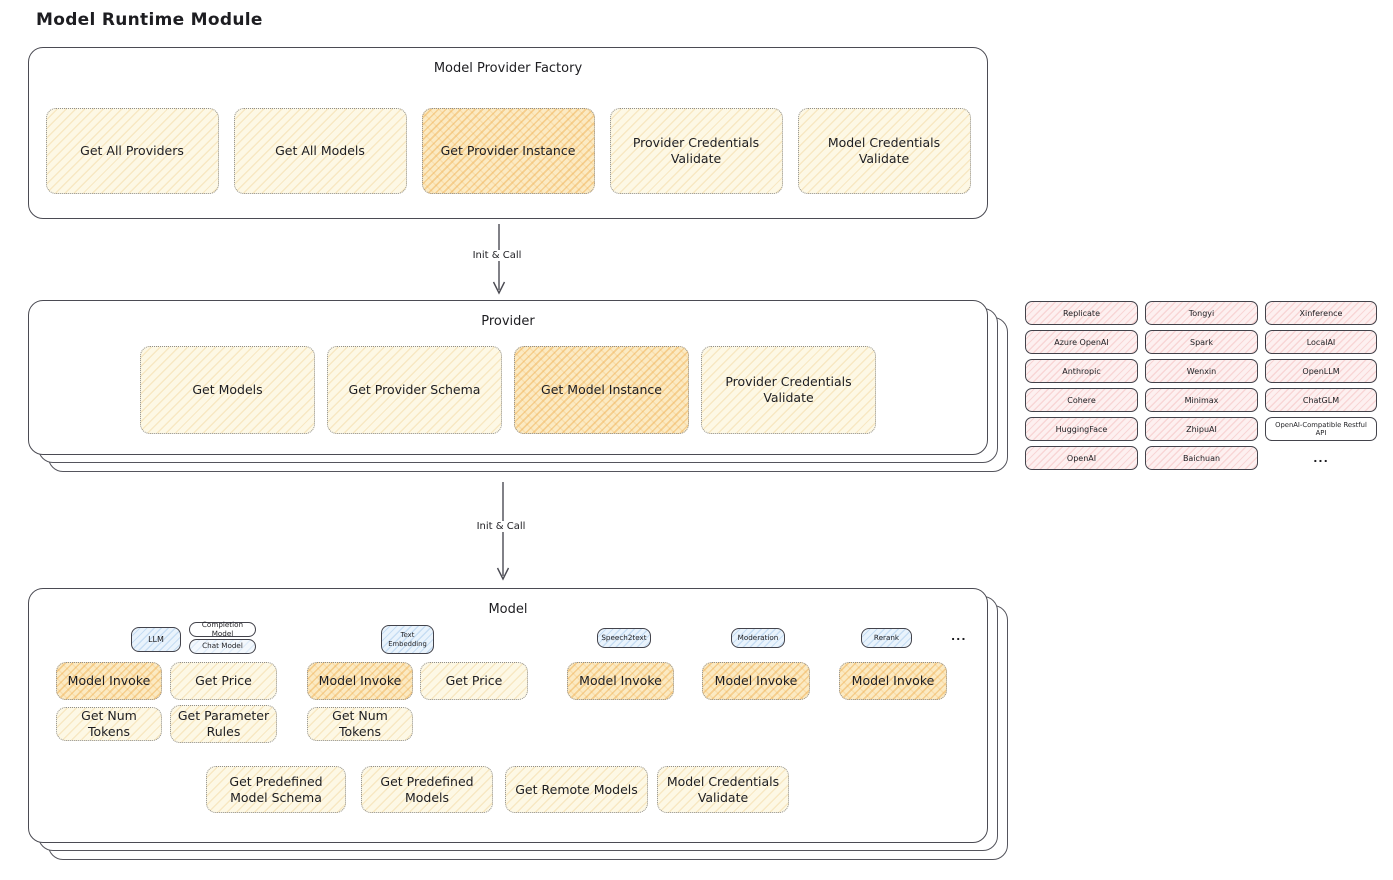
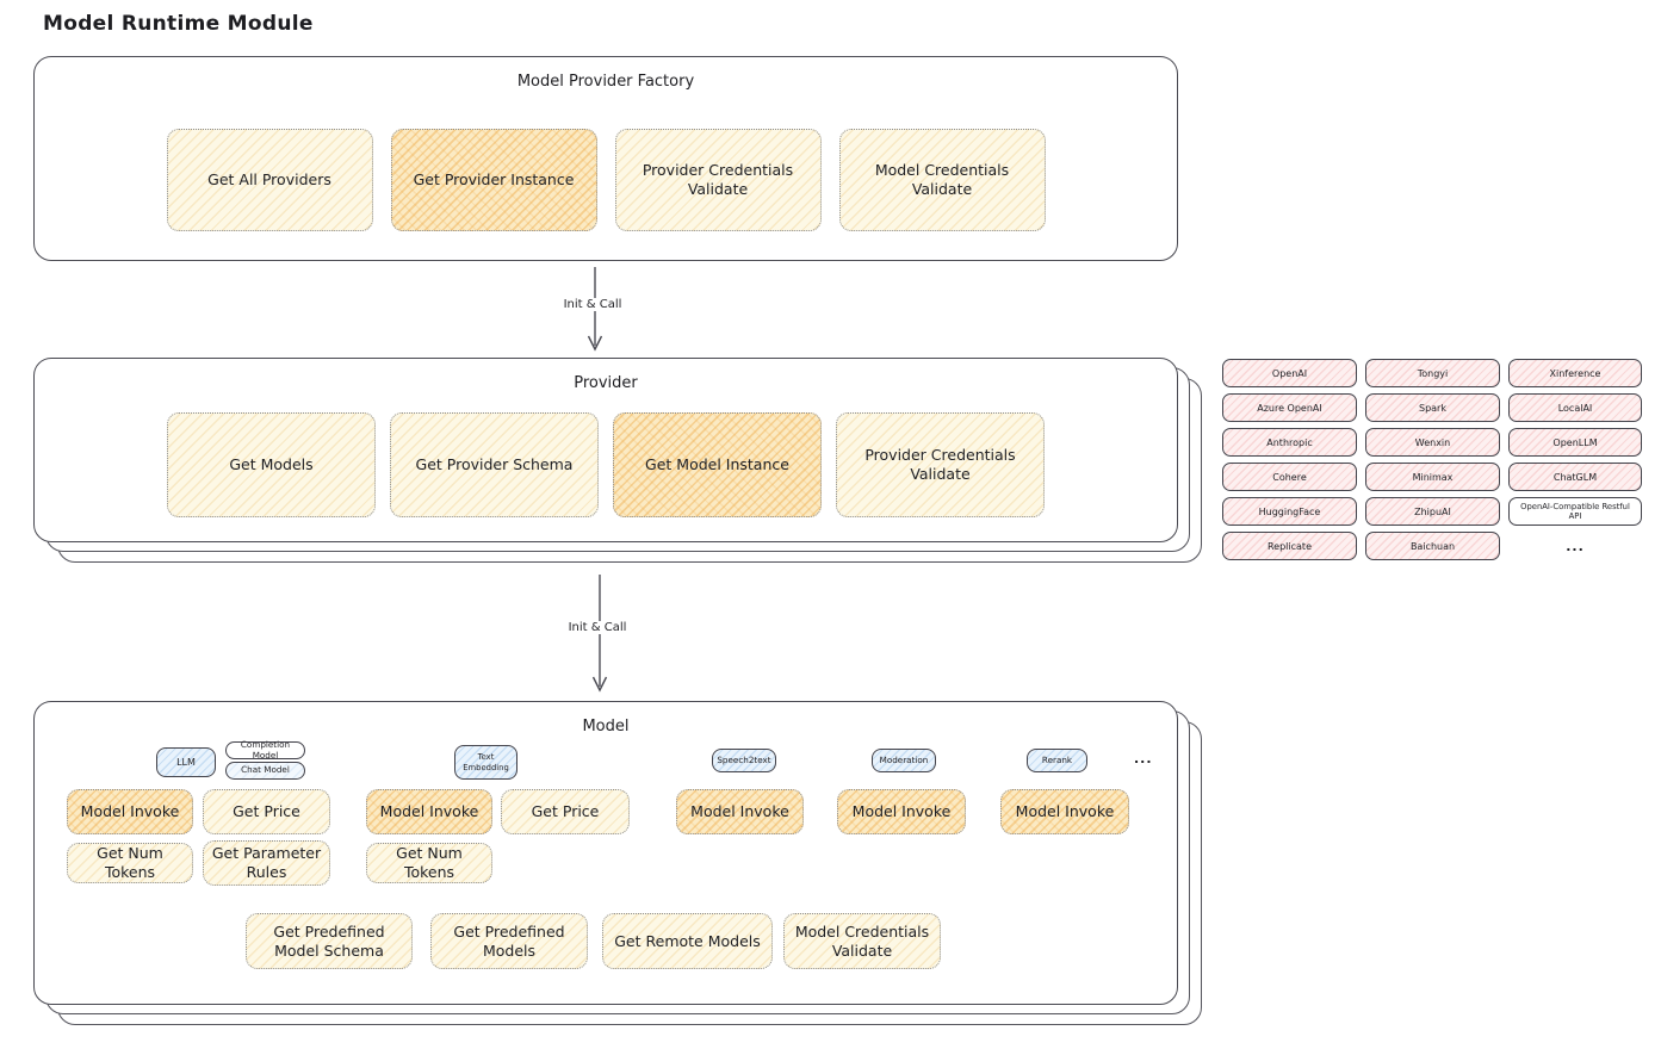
  Model Runtime Module
  Model Provider Factory
  Get All Providers
- Get All Models
  Get Provider Instance
  Provider Credentials Validate
  Model Credentials Validate
  Init & Call
  Provider
  Get Models
  Get Provider Schema
  Get Model Instance
  Provider Credentials Validate
- Replicate
+ OpenAI
  Tongyi
  Xinference
  Azure OpenAI
  Spark
  LocalAI
  Anthropic
  Wenxin
  OpenLLM
  Cohere
  Minimax
  ChatGLM
  HuggingFace
  ZhipuAI
  OpenAI-Compatible Restful API
- OpenAI
+ Replicate
  Baichuan
  ...
  Init & Call
  Model
  LLM
  Completion Model
  Chat Model
  Text Embedding
  Speech2text
  Moderation
  Rerank
  ...
  Model Invoke
  Get Price
  Model Invoke
  Get Price
  Model Invoke
  Model Invoke
  Model Invoke
  Get Num Tokens
  Get Parameter Rules
  Get Num Tokens
  Get Predefined Model Schema
  Get Predefined Models
  Get Remote Models
  Model Credentials Validate
